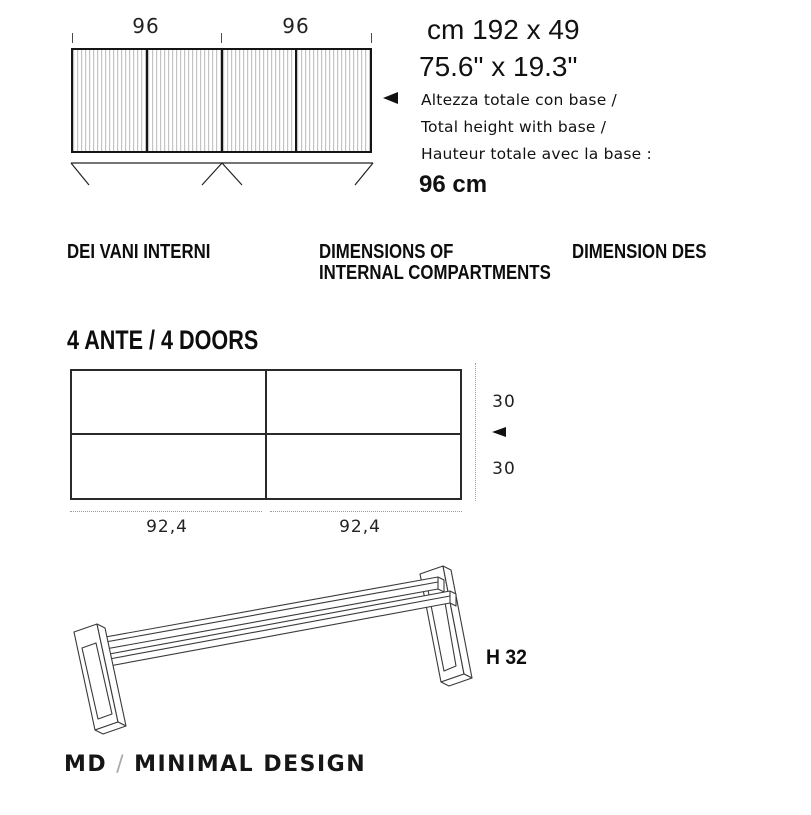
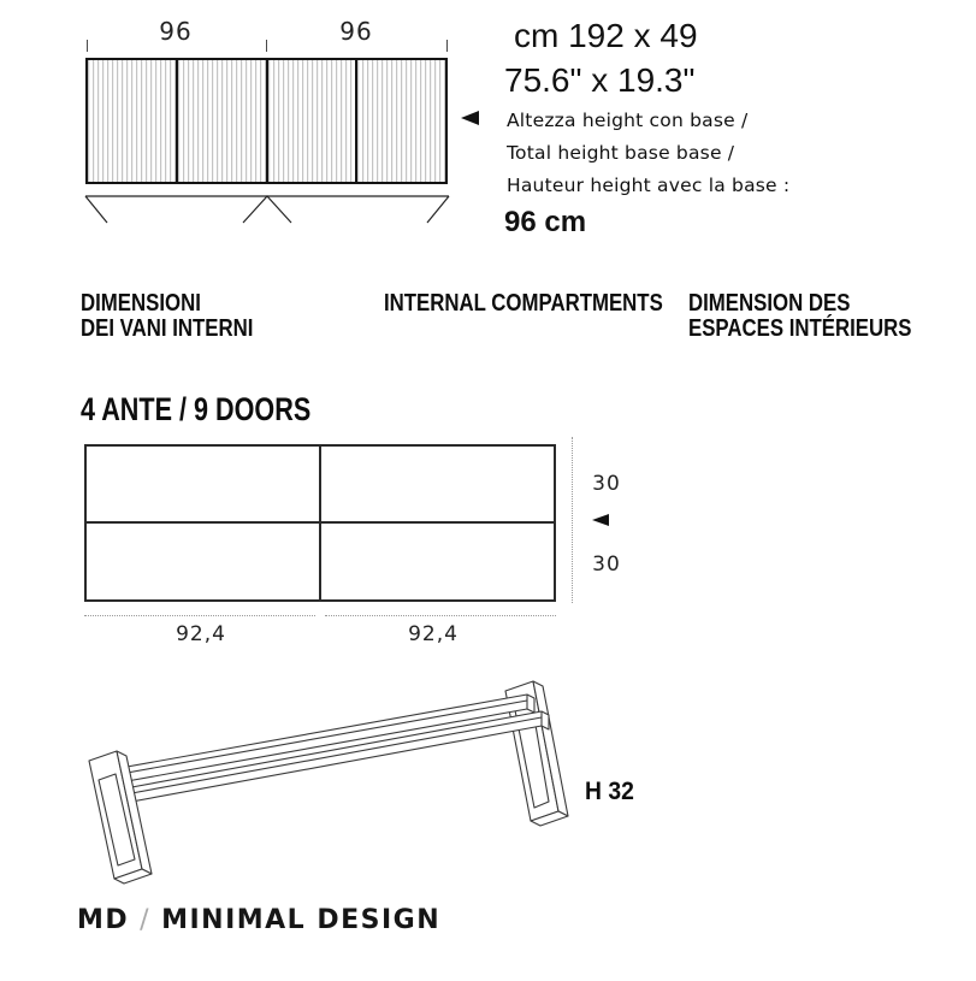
  96
  96
  cm 192 x 49
  75.6" x 19.3"
- Altezza totale con base /
+ Altezza height con base /
- Total height with base /
+ Total height base base /
- Hauteur totale avec la base :
+ Hauteur height avec la base :
  96 cm
+ DIMENSIONI
  DEI VANI INTERNI
- DIMENSIONS OF
  INTERNAL COMPARTMENTS
  DIMENSION DES
+ ESPACES INTÉRIEURS
- 4 ANTE / 4 DOORS
+ 4 ANTE / 9 DOORS
  30
  30
  92,4
  92,4
  H 32
  MD / MINIMAL DESIGN
